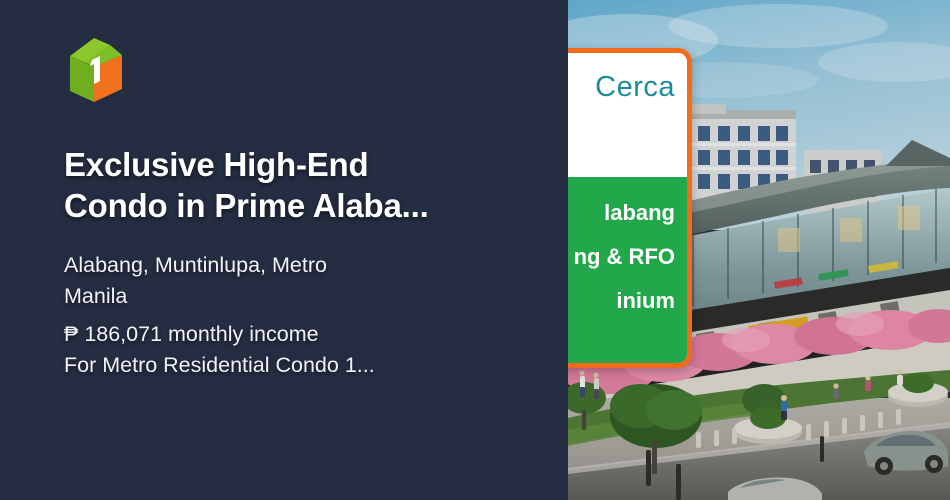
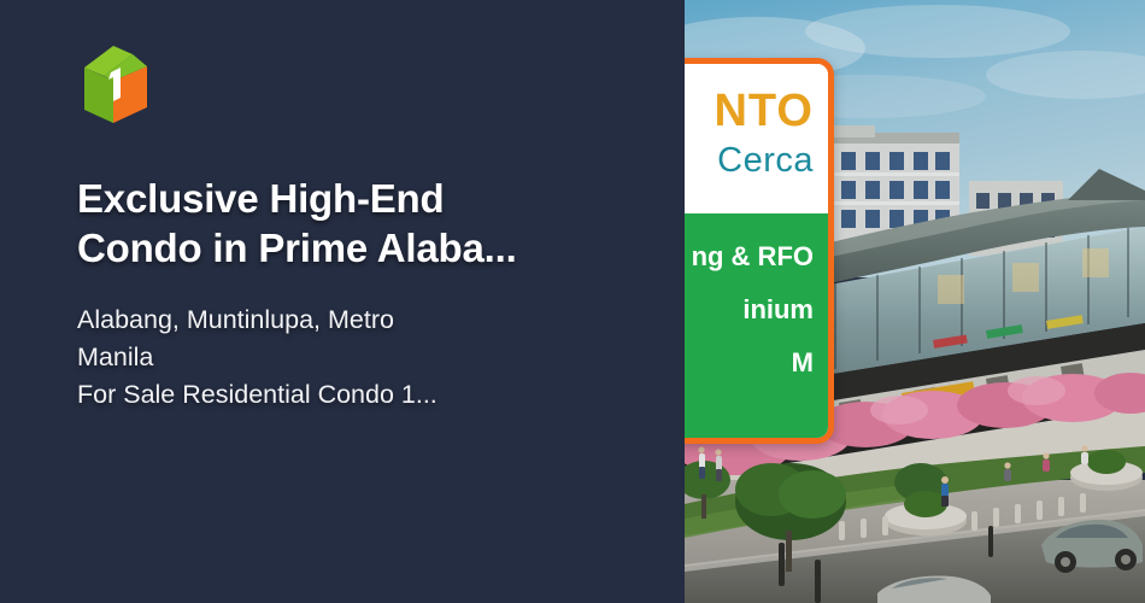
  Exclusive High-End
  Condo in Prime Alaba...
  Alabang, Muntinlupa, Metro
  Manila
- ₱ 186,071 monthly income
- For Metro Residential Condo 1...
+ For Sale Residential Condo 1...
+ NTO
  Cerca
- labang
  ng & RFO
  inium
+ M
